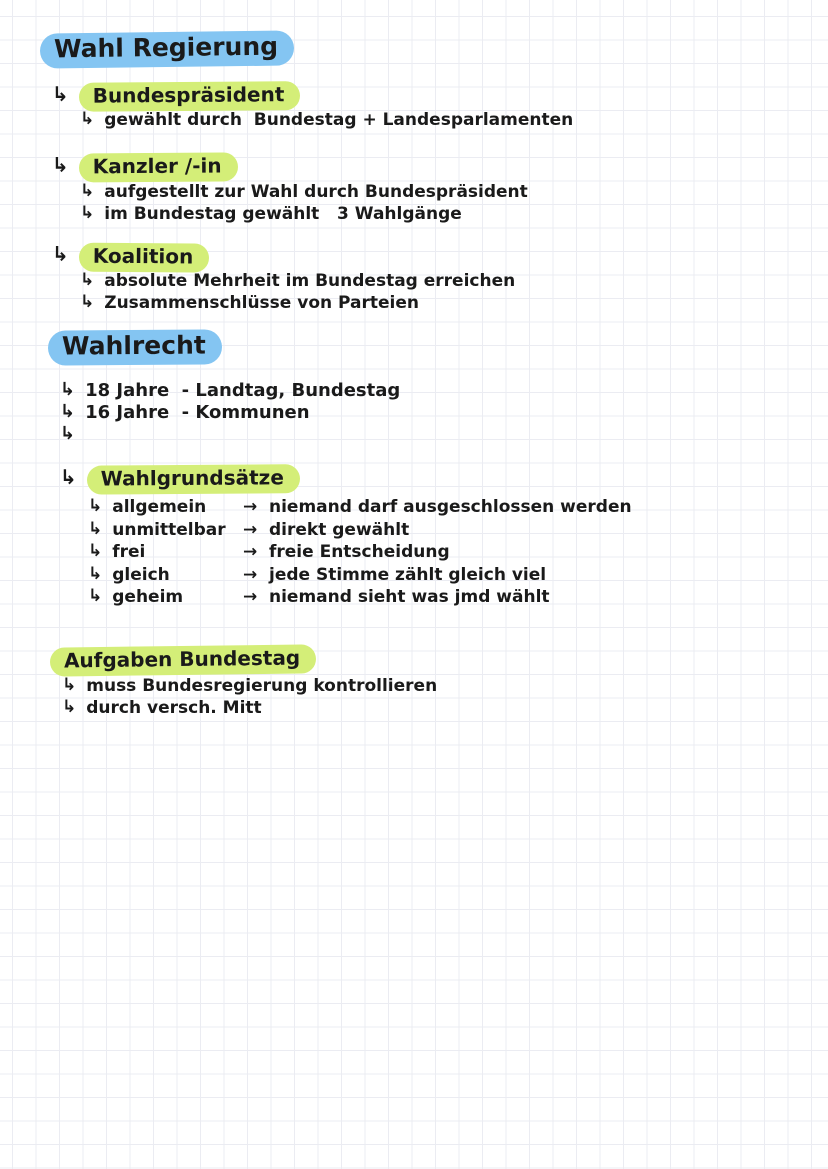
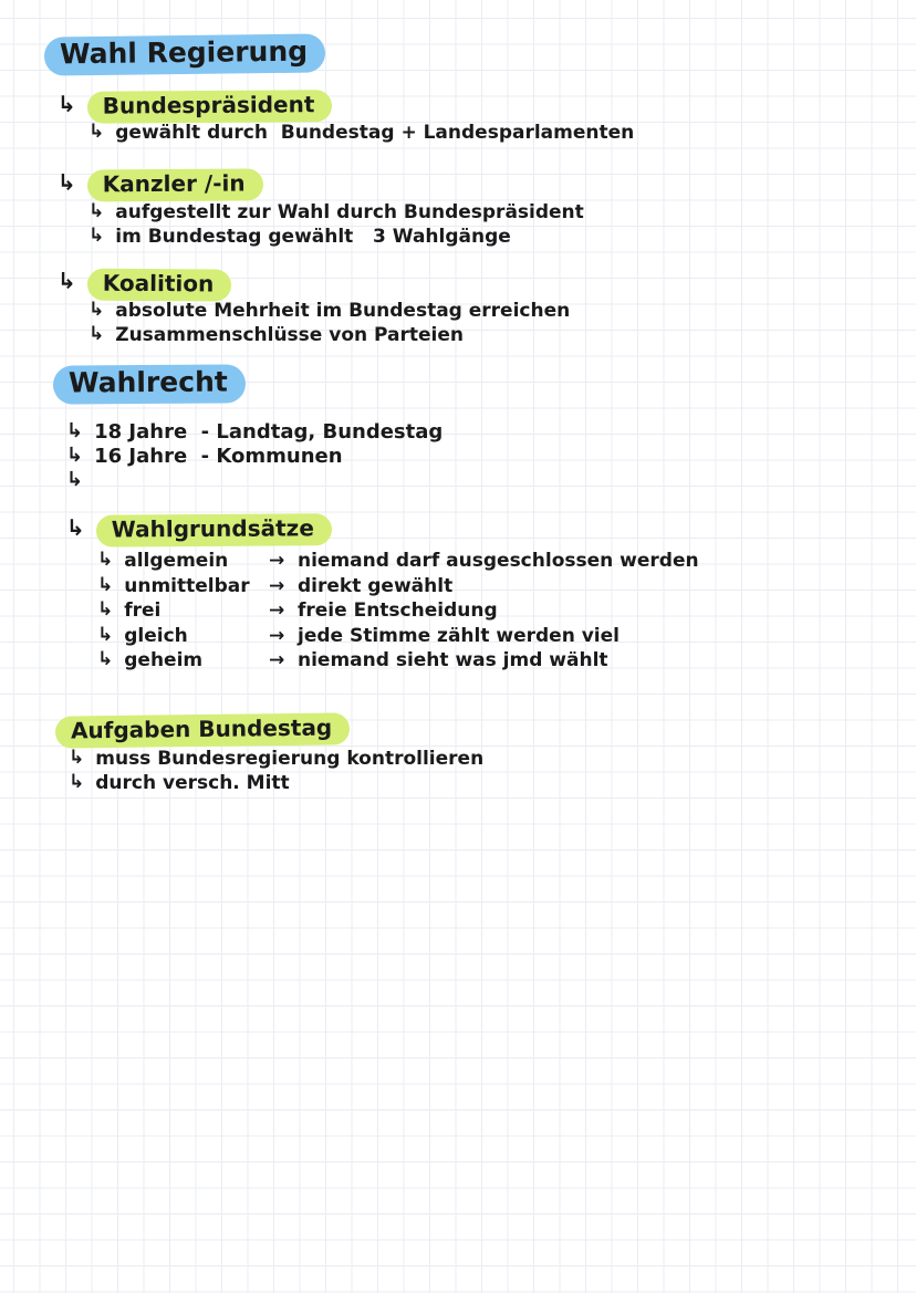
  Wahl Regierung
  ↳
  Bundespräsident
  ↳
  gewählt durch Bundestag + Landesparlamenten
  ↳
  Kanzler /-in
  ↳
  aufgestellt zur Wahl durch Bundespräsident
  ↳
  im Bundestag gewählt 3 Wahlgänge
  ↳
  Koalition
  ↳
  absolute Mehrheit im Bundestag erreichen
  ↳
  Zusammenschlüsse von Parteien
  Wahlrecht
  ↳
  18 Jahre - Landtag, Bundestag
  ↳
  16 Jahre - Kommunen
  ↳
  ↳
  Wahlgrundsätze
  ↳
  allgemein
  →
  niemand darf ausgeschlossen werden
  ↳
  unmittelbar
  →
  direkt gewählt
  ↳
  frei
  →
  freie Entscheidung
  ↳
  gleich
  →
- jede Stimme zählt gleich viel
+ jede Stimme zählt werden viel
  ↳
  geheim
  →
  niemand sieht was jmd wählt
  Aufgaben Bundestag
  ↳
  muss Bundesregierung kontrollieren
  ↳
  durch versch. Mitt
